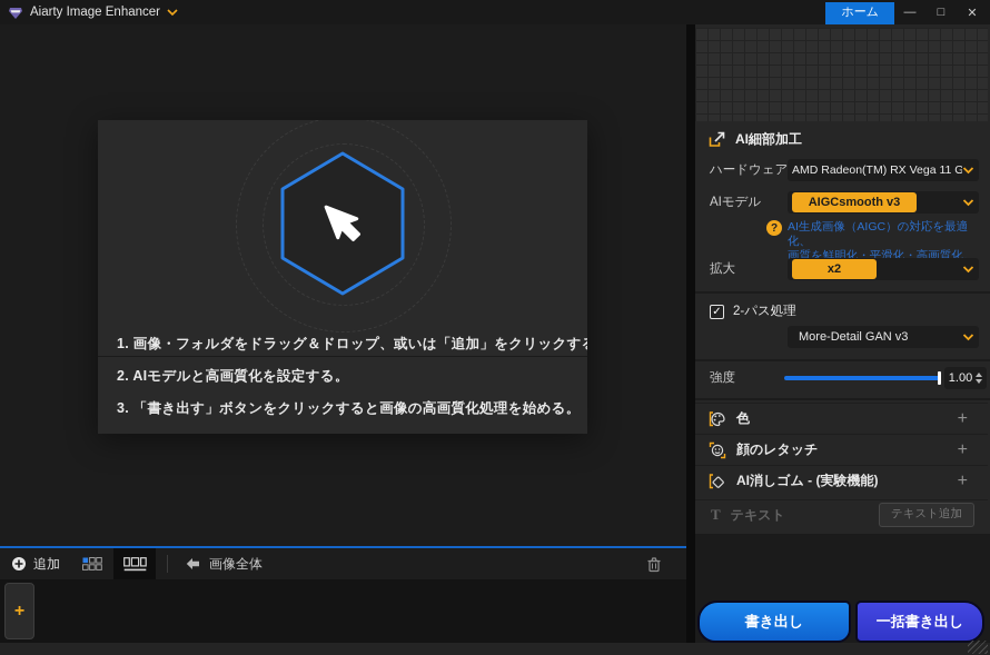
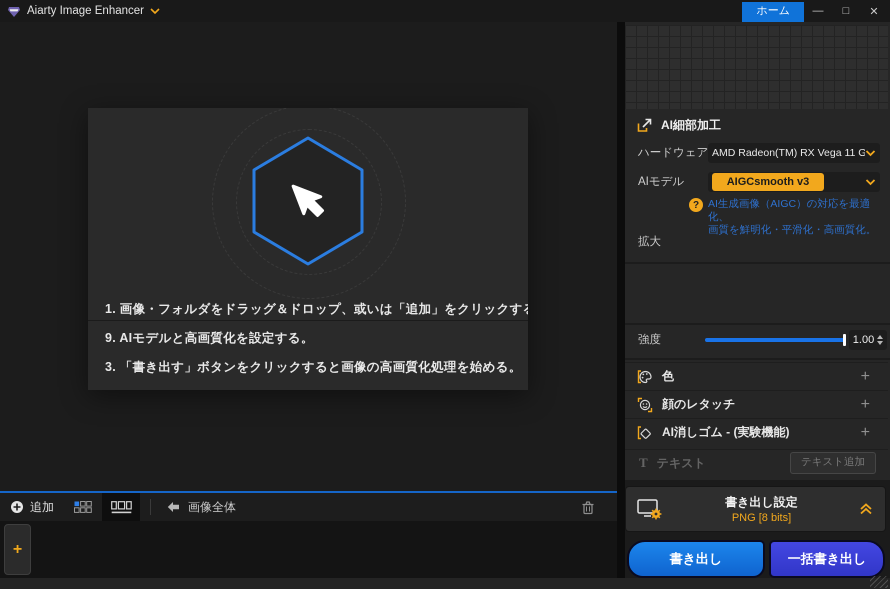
  Aiarty Image Enhancer
  ホーム
  —
  □
  ✕
  1. 画像・フォルダをドラッグ＆ドロップ、或いは「追加」をクリックす
- 2. AIモデルと高画質化を設定する。
+ 9. AIモデルと高画質化を設定する。
  3. 「書き出す」ボタンをクリックすると画像の高画質化処理を始める。
  追加
  画像全体
  +
  AI細部加工
  ハードウェア
  AMD Radeon(TM) RX Vega 11 G
  AIモデル
  AIGCsmooth v3
  ?
  AI生成画像（AIGC）の対応を最適化、
  画質を鮮明化・平滑化・高画質化。
  拡大
- x2
- ✓
- 2-パス処理
- More-Detail GAN v3
  強度
  1.00
  色
  +
  顔のレタッチ
  +
  AI消しゴム - (実験機能)
  +
  T
  テキスト
  テキスト追加
+ 書き出し設定
+ PNG [8 bits]
  書き出し
  一括書き出し
